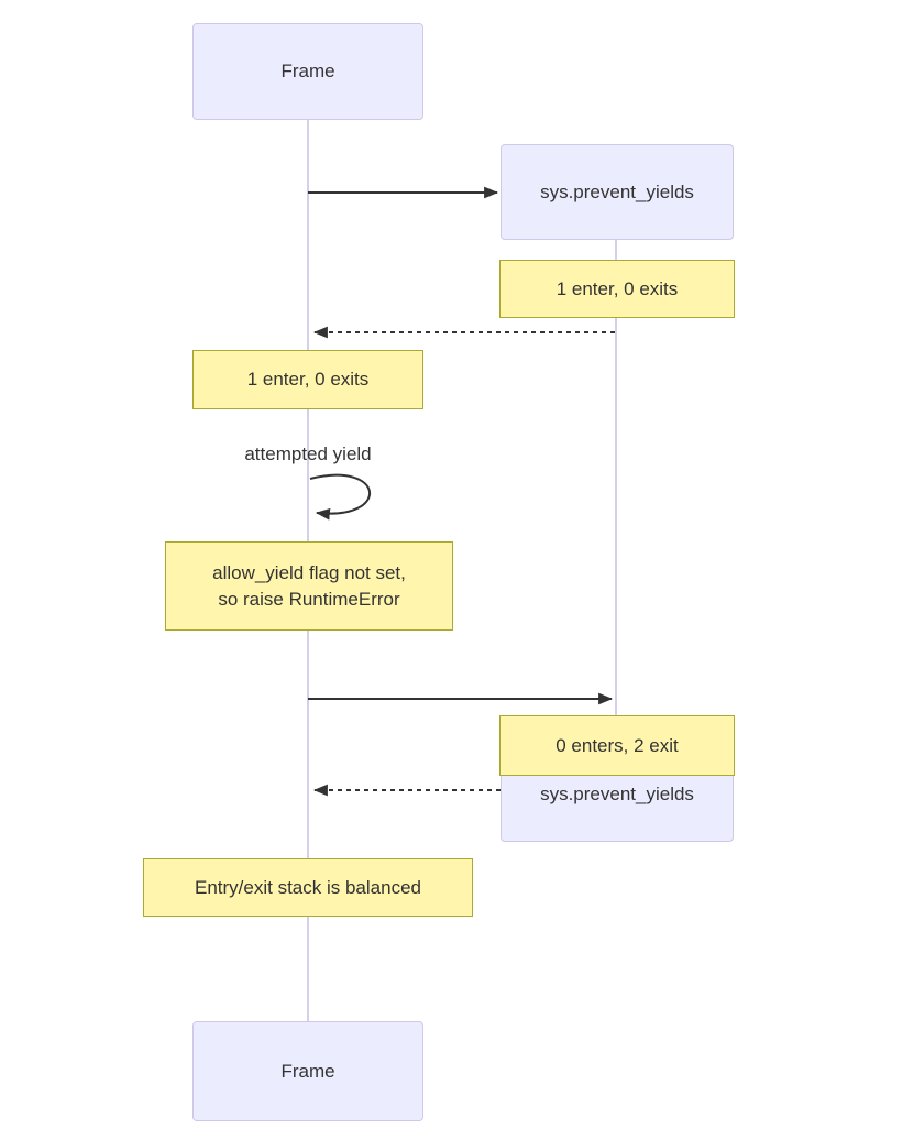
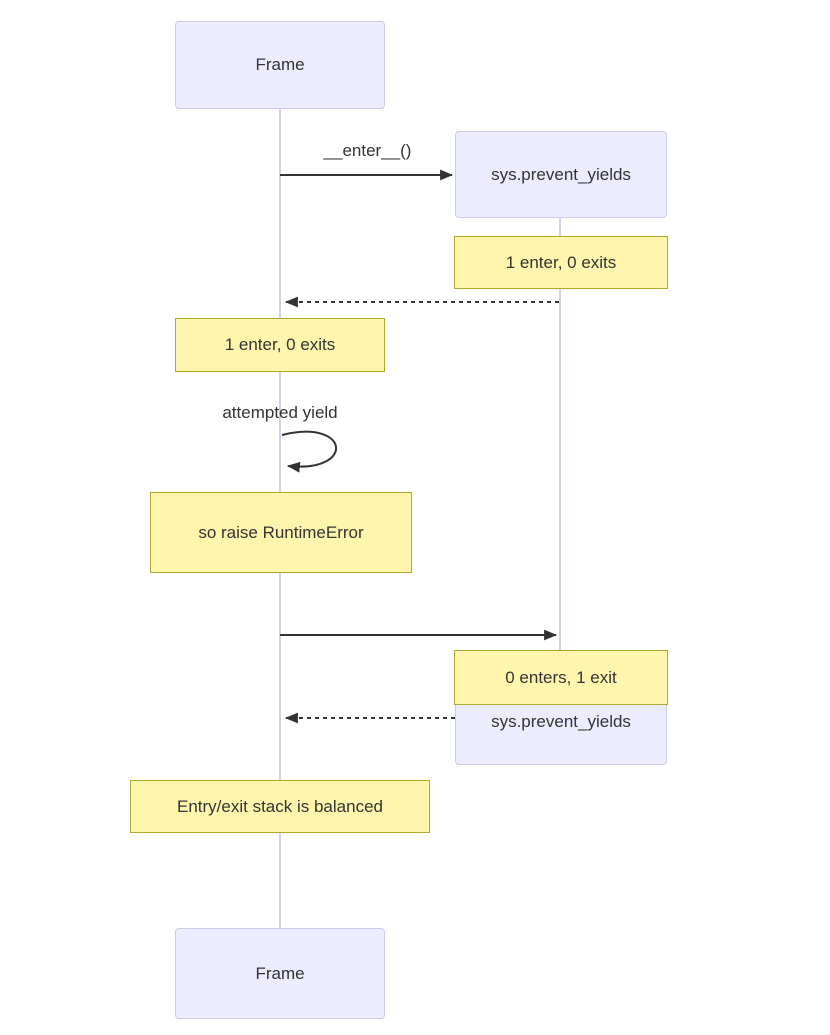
  sys.prevent_yields
  Frame
  sys.prevent_yields
  Frame
  1 enter, 0 exits
  1 enter, 0 exits
- allow_yield flag not set,
  so raise RuntimeError
- 0 enters, 2 exit
+ 0 enters, 1 exit
  Entry/exit stack is balanced
+ __enter__()
  attempted yield
